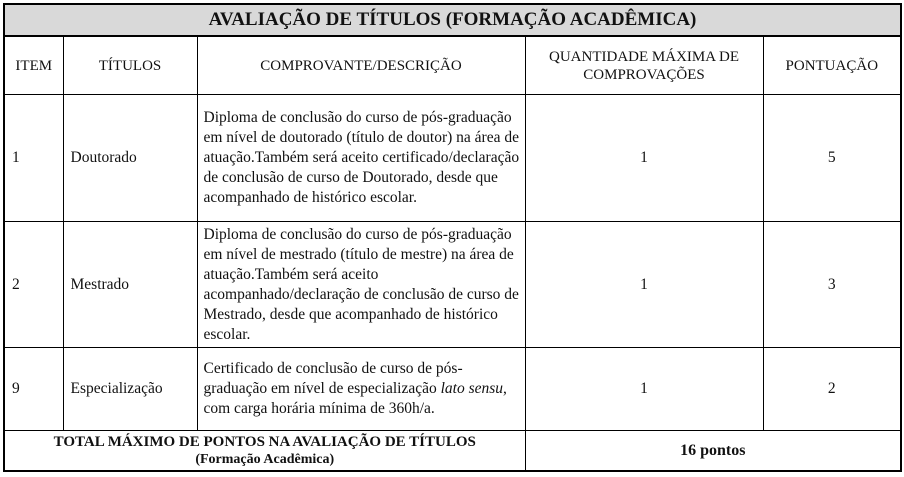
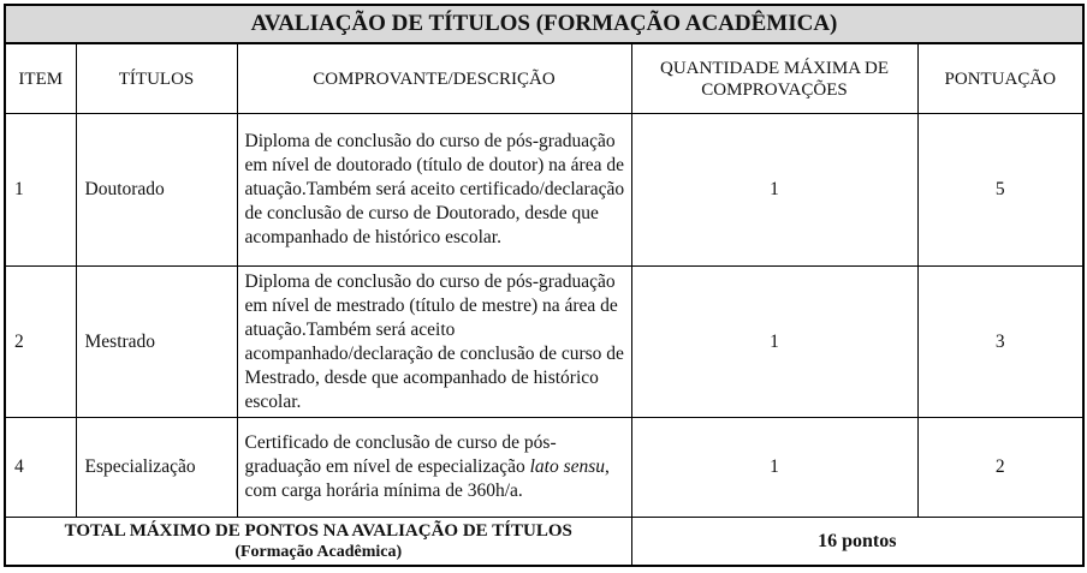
  AVALIAÇÃO DE TÍTULOS (FORMAÇÃO ACADÊMICA)
  ITEM	TÍTULOS	COMPROVANTE/DESCRIÇÃO	QUANTIDADE MÁXIMA DE COMPROVAÇÕES	PONTUAÇÃO
  1	Doutorado	Diploma de conclusão do curso de pós-graduação em nível de doutorado (título de doutor) na área de atuação.Também será aceito certificado/declaração de conclusão de curso de Doutorado, desde que acompanhado de histórico escolar.	1	5
  2	Mestrado	Diploma de conclusão do curso de pós-graduação em nível de mestrado (título de mestre) na área de atuação.Também será aceito acompanhado/declaração de conclusão de curso de Mestrado, desde que acompanhado de histórico escolar.	1	3
- 9	Especialização	Certificado de conclusão de curso de pós-graduação em nível de especialização lato sensu, com carga horária mínima de 360h/a.	1	2
+ 4	Especialização	Certificado de conclusão de curso de pós-graduação em nível de especialização lato sensu, com carga horária mínima de 360h/a.	1	2
  TOTAL MÁXIMO DE PONTOS NA AVALIAÇÃO DE TÍTULOS (Formação Acadêmica)	16 pontos
